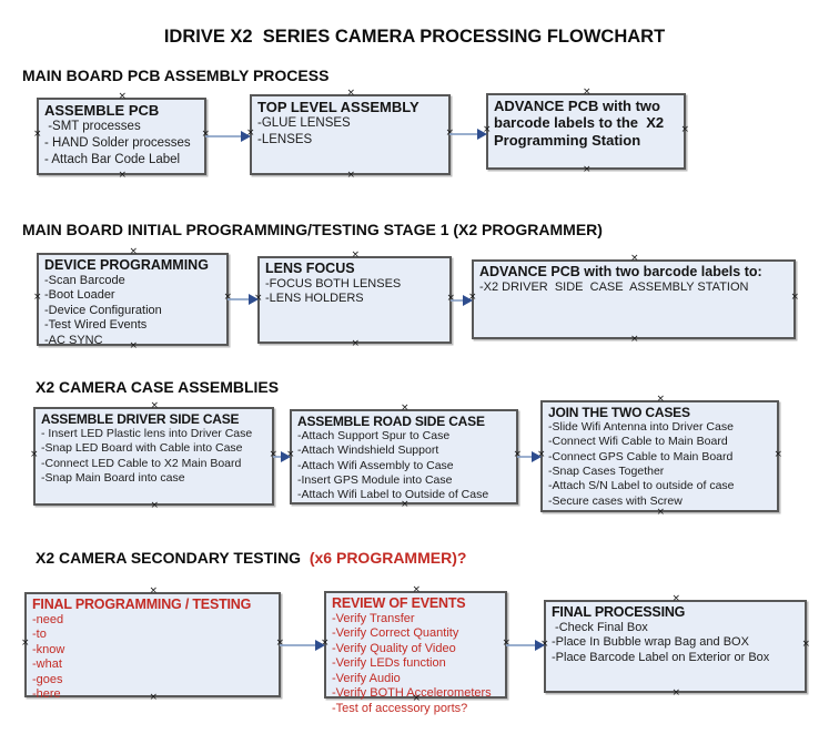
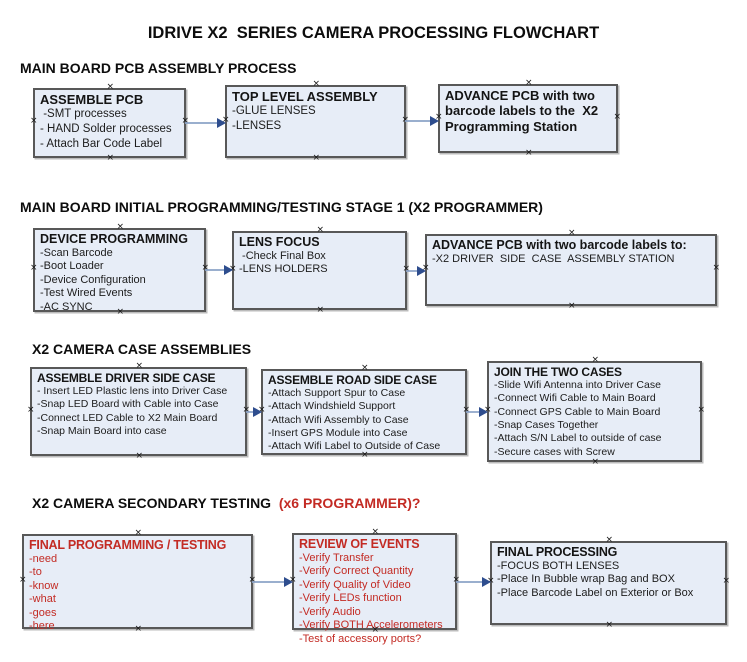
  IDRIVE X2 SERIES CAMERA PROCESSING FLOWCHART
  MAIN BOARD PCB ASSEMBLY PROCESS
  ASSEMBLE PCB
  -SMT processes
  - HAND Solder processes
  - Attach Bar Code Label
  TOP LEVEL ASSEMBLY
  -GLUE LENSES
  -LENSES
  ADVANCE PCB with two barcode labels to the X2 Programming Station
  MAIN BOARD INITIAL PROGRAMMING/TESTING STAGE 1 (X2 PROGRAMMER)
  DEVICE PROGRAMMING
  -Scan Barcode
  -Boot Loader
  -Device Configuration
  -Test Wired Events
  -AC SYNC
  LENS FOCUS
- -FOCUS BOTH LENSES
+ -Check Final Box
  -LENS HOLDERS
  ADVANCE PCB with two barcode labels to:
  -X2 DRIVER SIDE CASE ASSEMBLY STATION
  X2 CAMERA CASE ASSEMBLIES
  ASSEMBLE DRIVER SIDE CASE
  - Insert LED Plastic lens into Driver Case
  -Snap LED Board with Cable into Case
  -Connect LED Cable to X2 Main Board
  -Snap Main Board into case
  ASSEMBLE ROAD SIDE CASE
  -Attach Support Spur to Case
  -Attach Windshield Support
  -Attach Wifi Assembly to Case
  -Insert GPS Module into Case
  -Attach Wifi Label to Outside of Case
  JOIN THE TWO CASES
  -Slide Wifi Antenna into Driver Case
  -Connect Wifi Cable to Main Board
  -Connect GPS Cable to Main Board
  -Snap Cases Together
  -Attach S/N Label to outside of case
  -Secure cases with Screw
  X2 CAMERA SECONDARY TESTING (x6 PROGRAMMER)?
  FINAL PROGRAMMING / TESTING
  -need
  -to
  -know
  -what
  -goes
  -here
  REVIEW OF EVENTS
  -Verify Transfer
  -Verify Correct Quantity
  -Verify Quality of Video
  -Verify LEDs function
  -Verify Audio
  -Verify BOTH Accelerometers
  -Test of accessory ports?
  FINAL PROCESSING
- -Check Final Box
+ -FOCUS BOTH LENSES
  -Place In Bubble wrap Bag and BOX
  -Place Barcode Label on Exterior or Box
